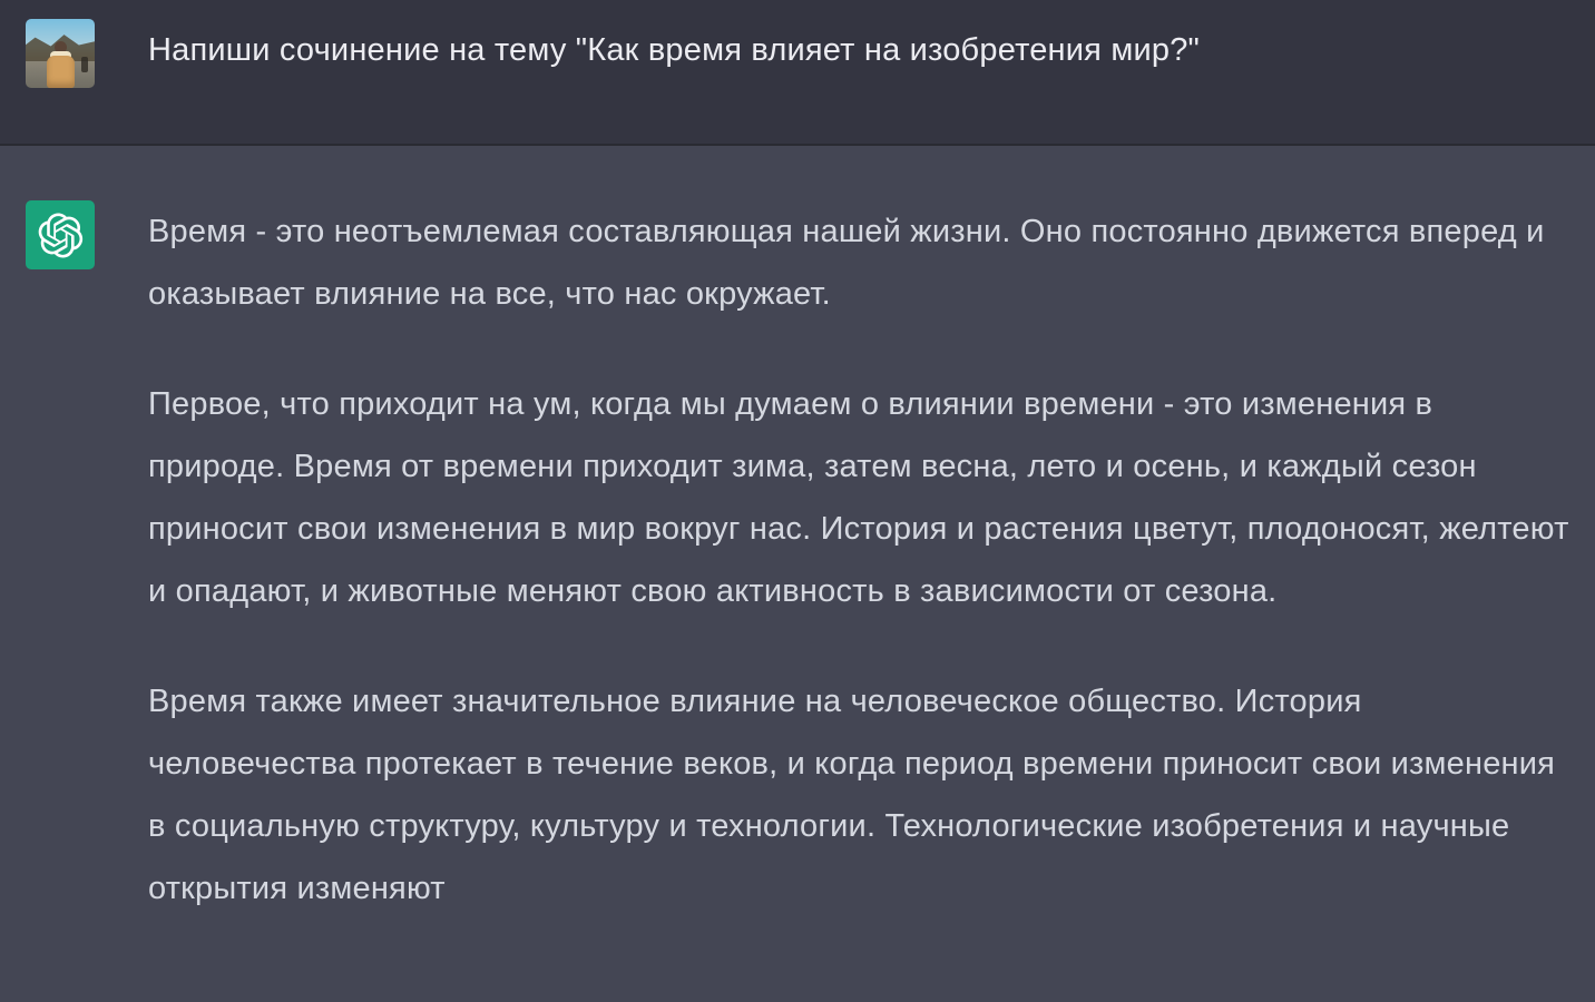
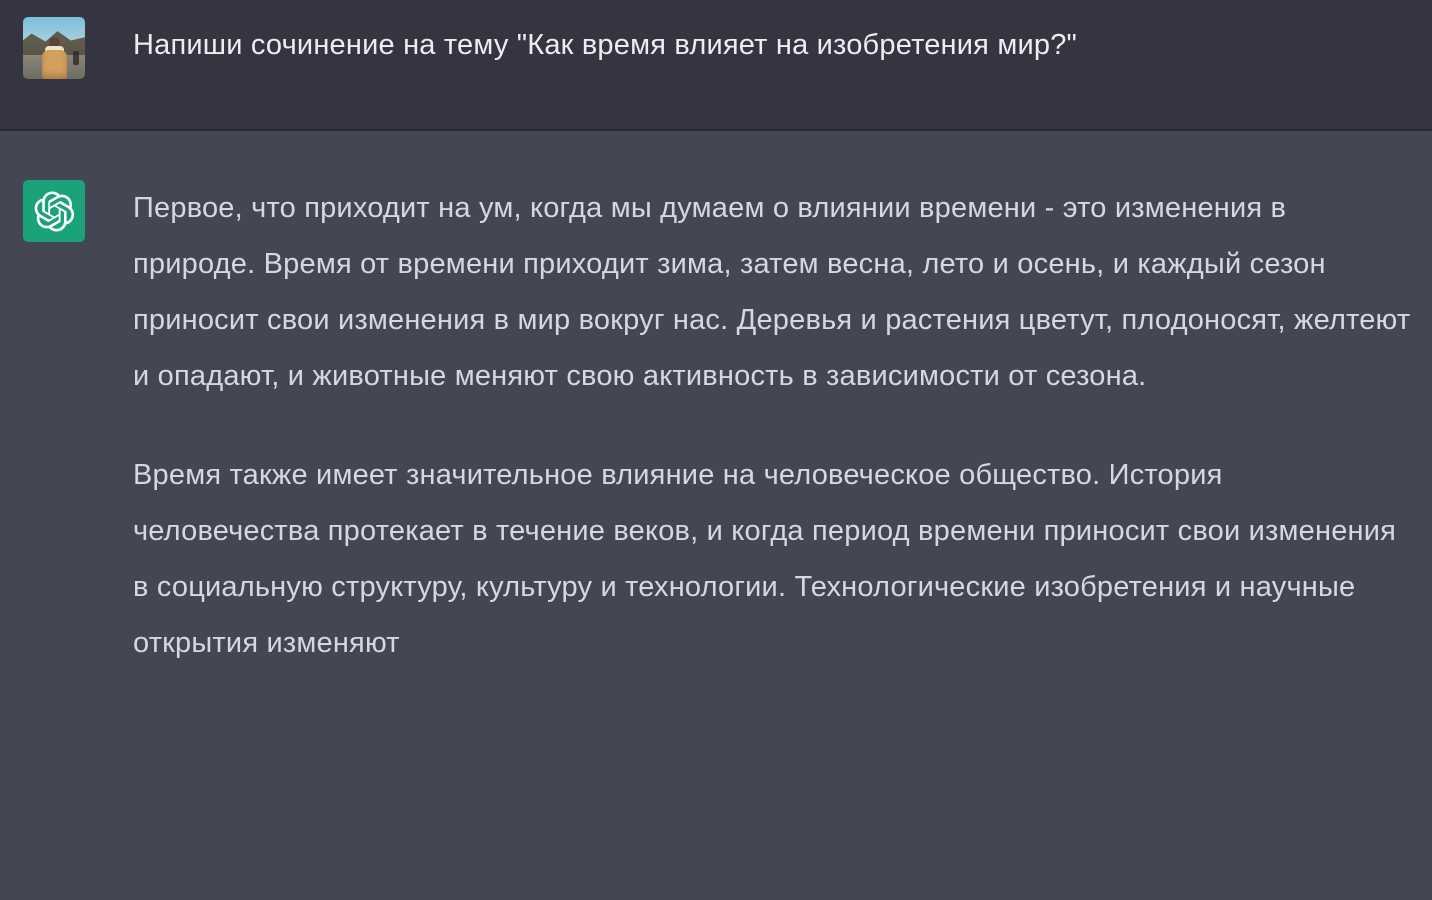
  Напиши сочинение на тему "Как время влияет на изобретения мир?"
- Время - это неотъемлемая составляющая нашей жизни. Оно постоянно движется вперед и оказывает влияние на все, что нас окружает.
- Первое, что приходит на ум, когда мы думаем о влиянии времени - это изменения в природе. Время от времени приходит зима, затем весна, лето и осень, и каждый сезон приносит свои изменения в мир вокруг нас. История и растения цветут, плодоносят, желтеют и опадают, и животные меняют свою активность в зависимости от сезона.
+ Первое, что приходит на ум, когда мы думаем о влиянии времени - это изменения в природе. Время от времени приходит зима, затем весна, лето и осень, и каждый сезон приносит свои изменения в мир вокруг нас. Деревья и растения цветут, плодоносят, желтеют и опадают, и животные меняют свою активность в зависимости от сезона.
  Время также имеет значительное влияние на человеческое общество. История человечества протекает в течение веков, и когда период времени приносит свои изменения в социальную структуру, культуру и технологии. Технологические изобретения и научные открытия изменяют
